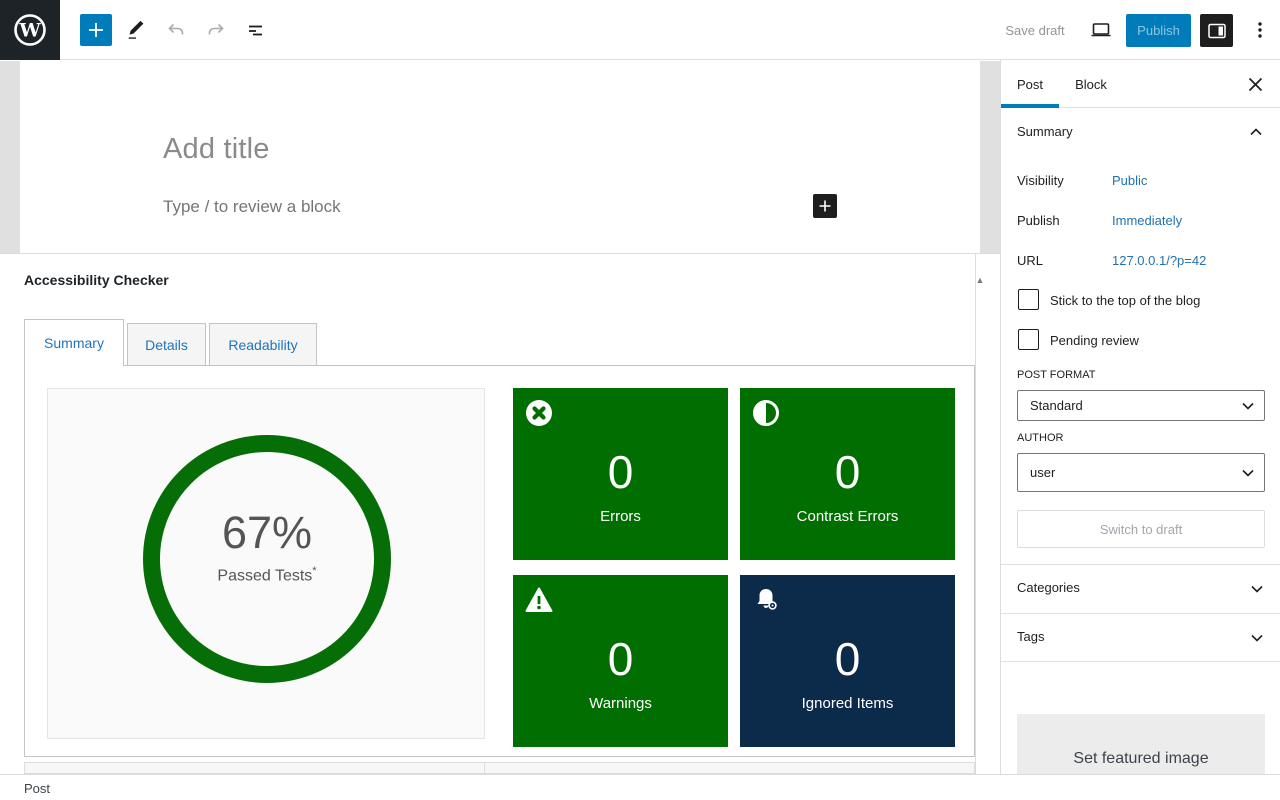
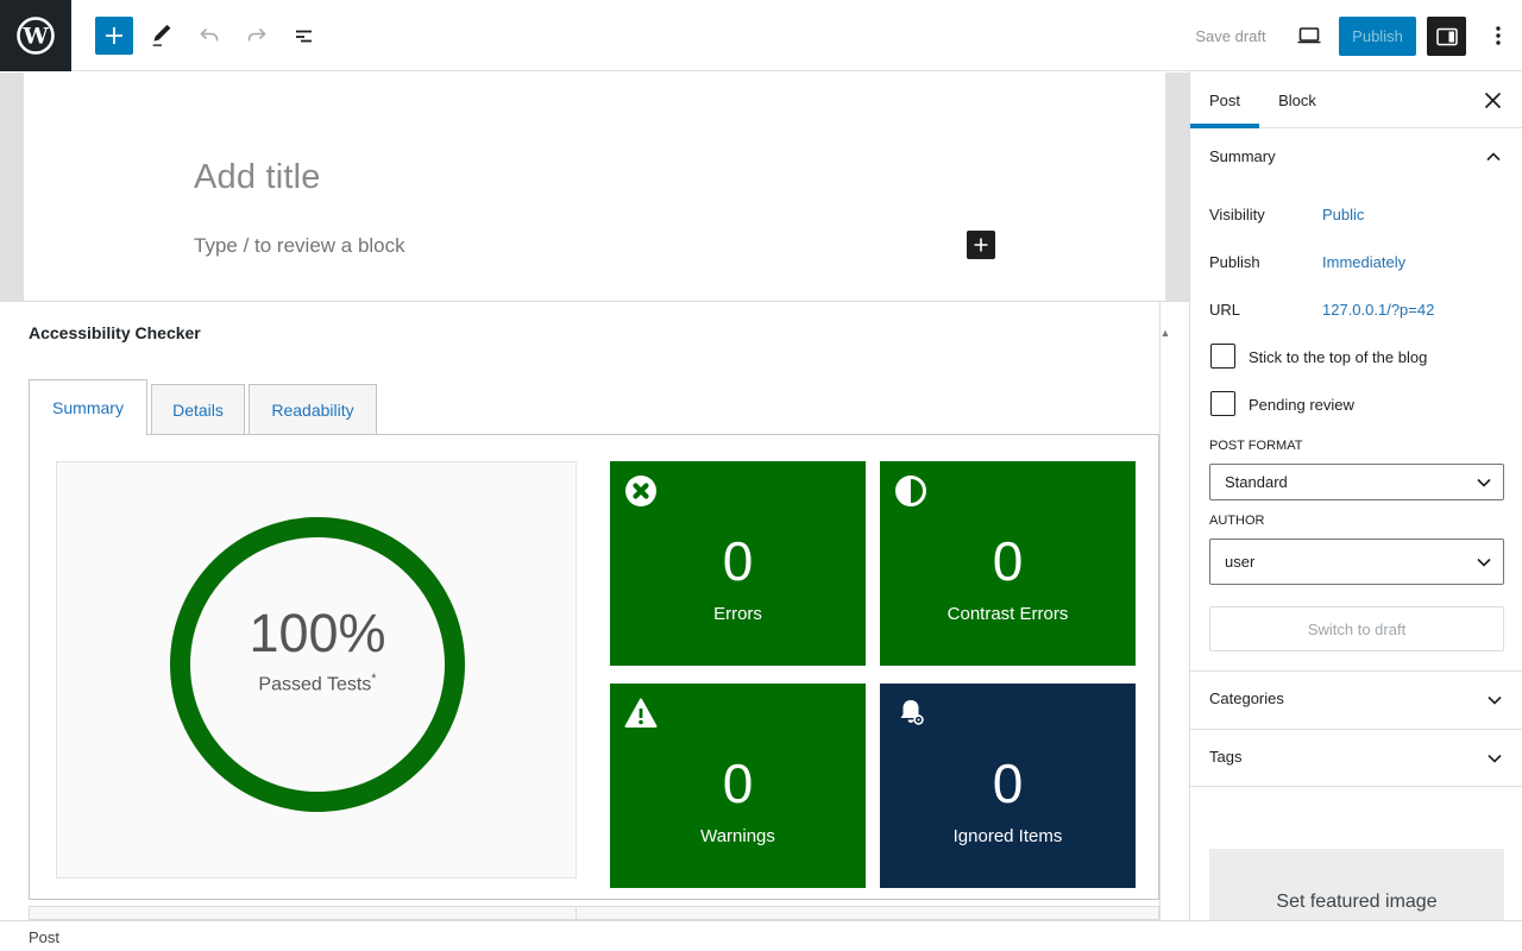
  W
  Save draft
  Publish
  Add title
  Type / to review a block
  Accessibility Checker
  ▲
  Summary
  Details
  Readability
- 67%
+ 100%
  Passed Tests*
  0
  Errors
  0
  Contrast Errors
  0
  Warnings
  0
  Ignored Items
  Post
  Block
  Summary
  Visibility
  Public
  Publish
  Immediately
  URL
  127.0.0.1/?p=42
  Stick to the top of the blog
  Pending review
  POST FORMAT
  Standard
  AUTHOR
  user
  Switch to draft
  Categories
  Tags
  Set featured image
  Post
